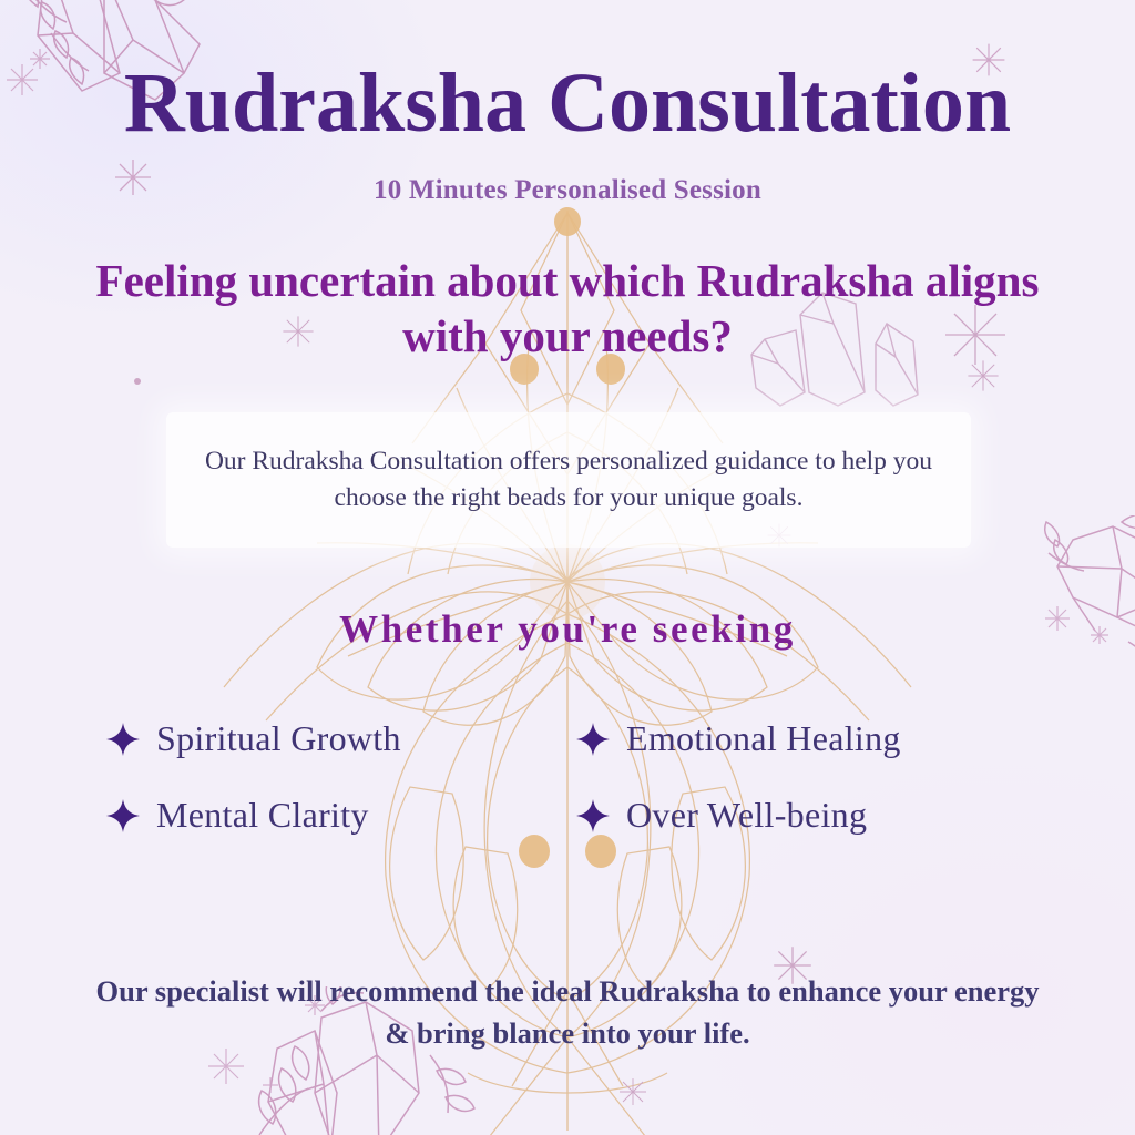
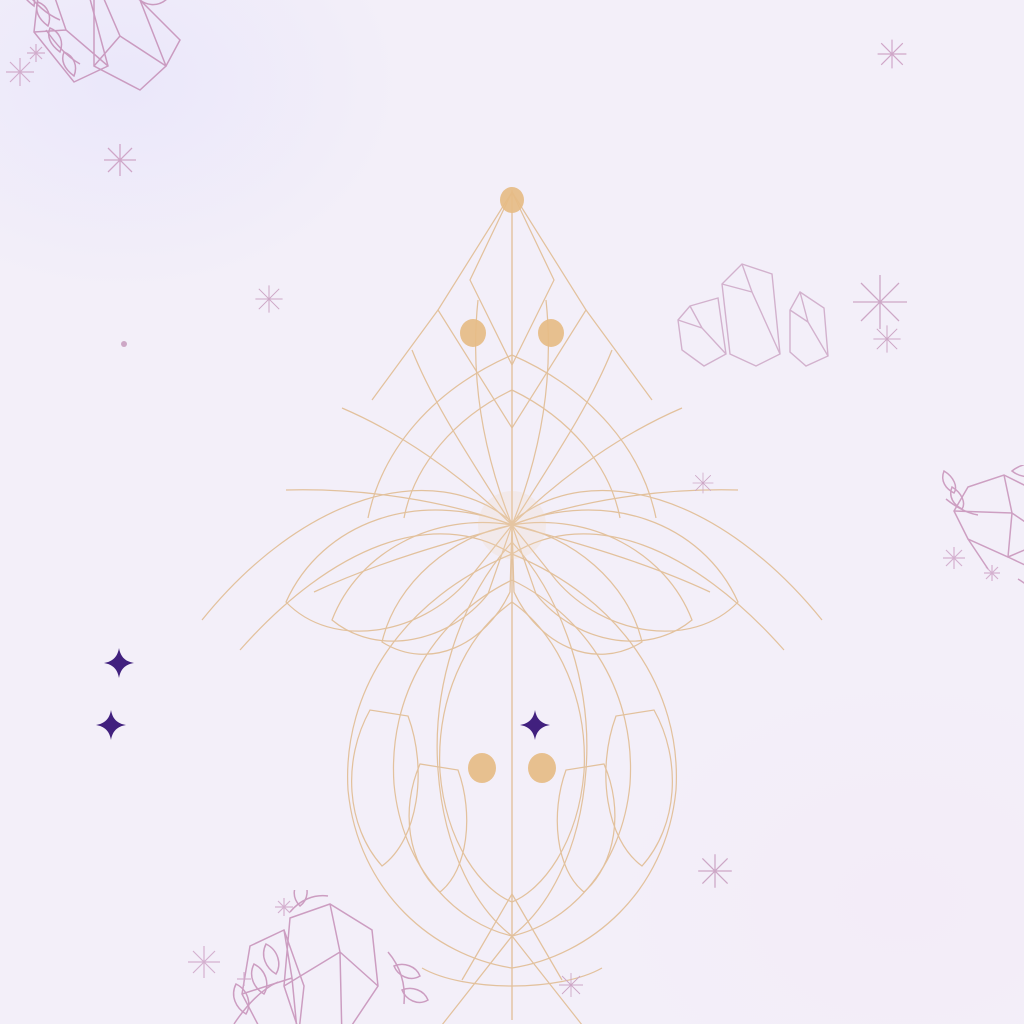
- Rudraksha Consultation
- 10 Minutes Personalised Session
- Feeling uncertain about which Rudraksha aligns with your needs?
- Our Rudraksha Consultation offers personalized guidance to help you choose the right beads for your unique goals.
- Whether you're seeking
- Spiritual Growth
- Emotional Healing
- Mental Clarity
- Over Well-being
- Our specialist will recommend the ideal Rudraksha to enhance your energy & bring blance into your life.
